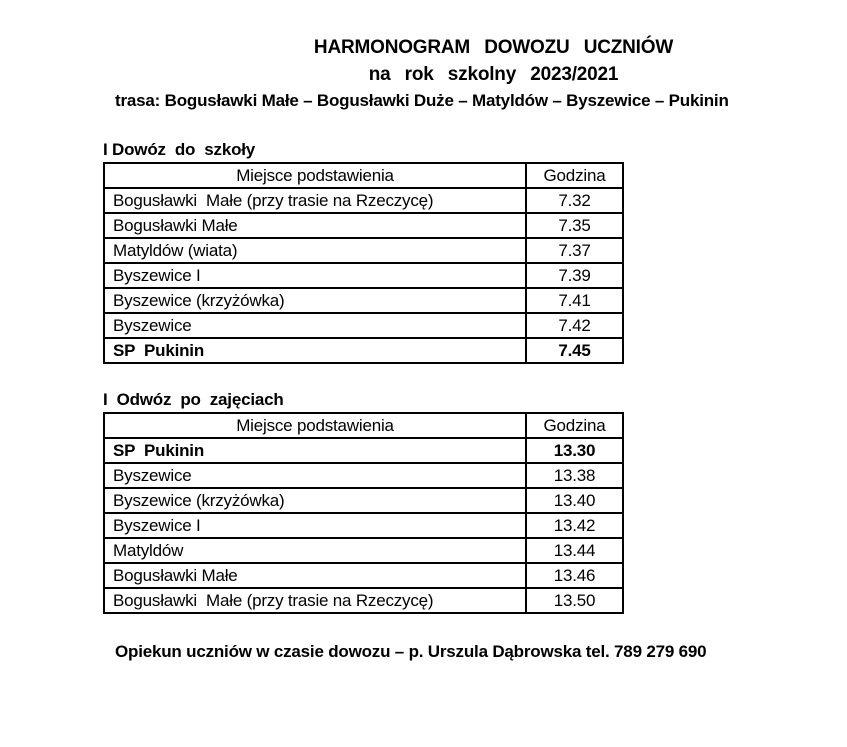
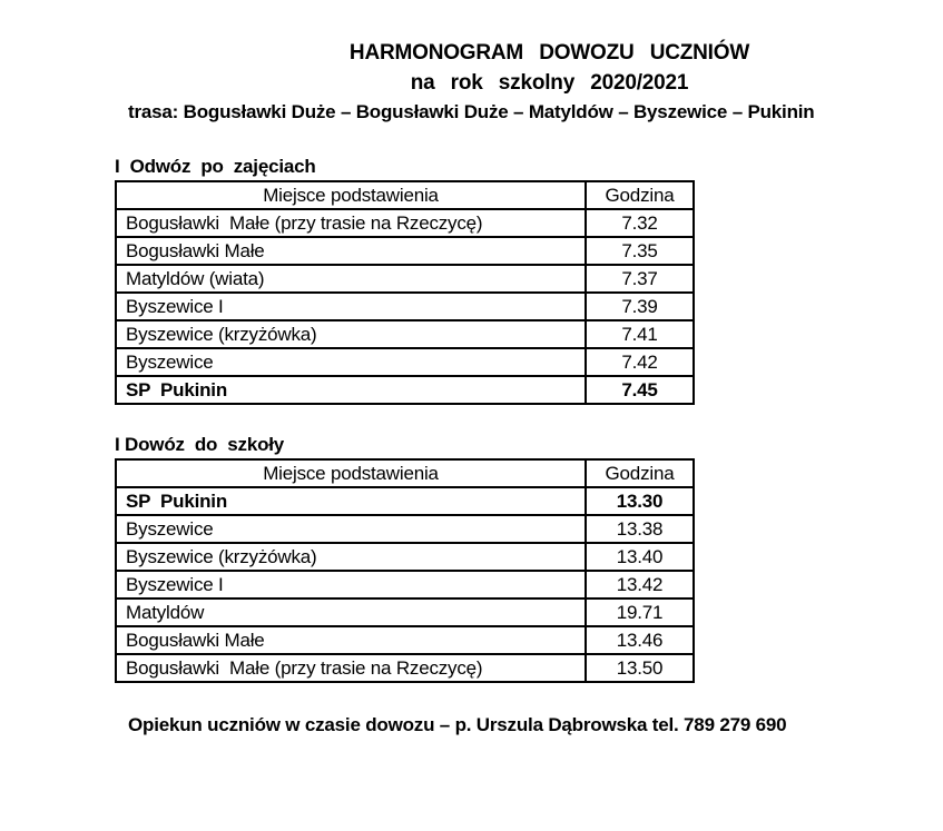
  HARMONOGRAM DOWOZU UCZNIÓW
- na rok szkolny 2023/2021
+ na rok szkolny 2020/2021
- trasa: Bogusławki Małe – Bogusławki Duże – Matyldów – Byszewice – Pukinin
+ trasa: Bogusławki Duże – Bogusławki Duże – Matyldów – Byszewice – Pukinin
- I Dowóz do szkoły
+ I Odwóz po zajęciach
  Miejsce podstawienia	Godzina
  Bogusławki Małe (przy trasie na Rzeczycę)	7.32
  Bogusławki Małe	7.35
  Matyldów (wiata)	7.37
  Byszewice I	7.39
  Byszewice (krzyżówka)	7.41
  Byszewice	7.42
  SP Pukinin	7.45
- I Odwóz po zajęciach
+ I Dowóz do szkoły
  Miejsce podstawienia	Godzina
  SP Pukinin	13.30
  Byszewice	13.38
  Byszewice (krzyżówka)	13.40
  Byszewice I	13.42
- Matyldów	13.44
+ Matyldów	19.71
  Bogusławki Małe	13.46
  Bogusławki Małe (przy trasie na Rzeczycę)	13.50
  Opiekun uczniów w czasie dowozu – p. Urszula Dąbrowska tel. 789 279 690
